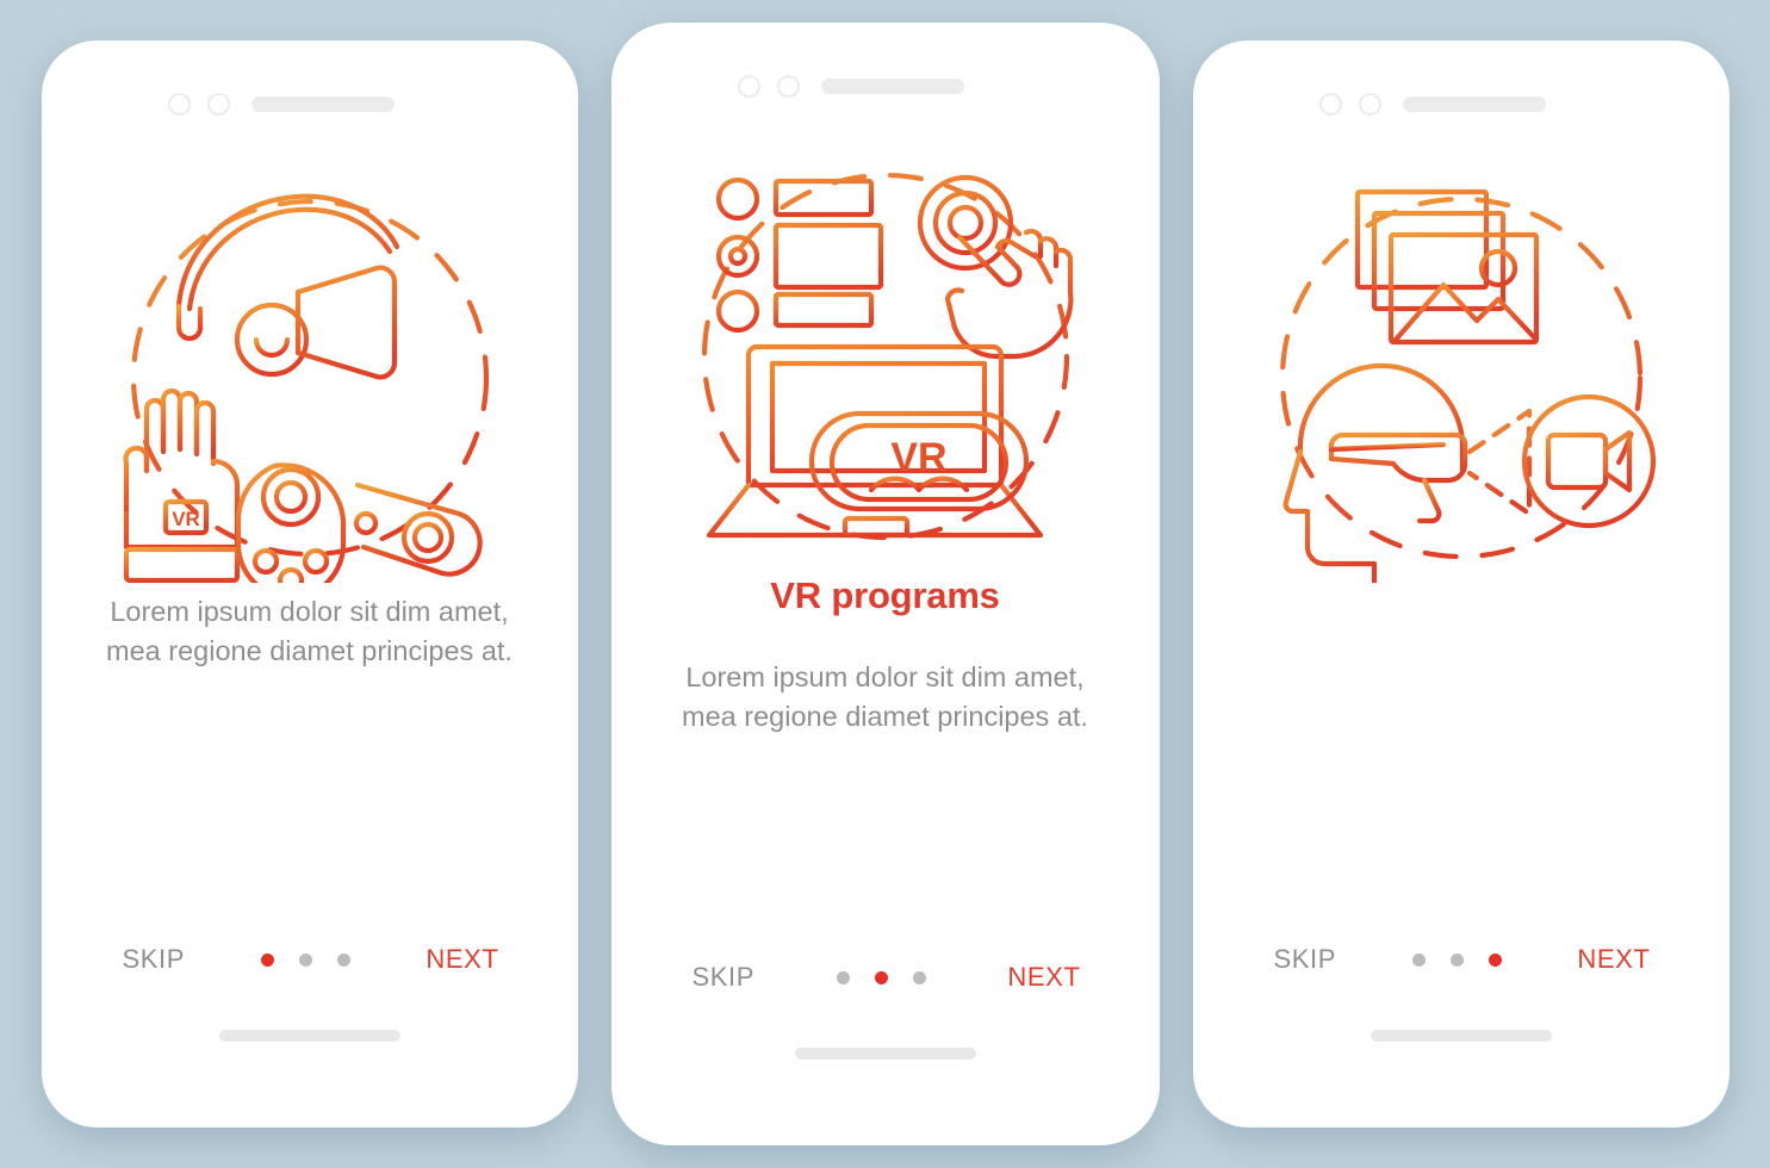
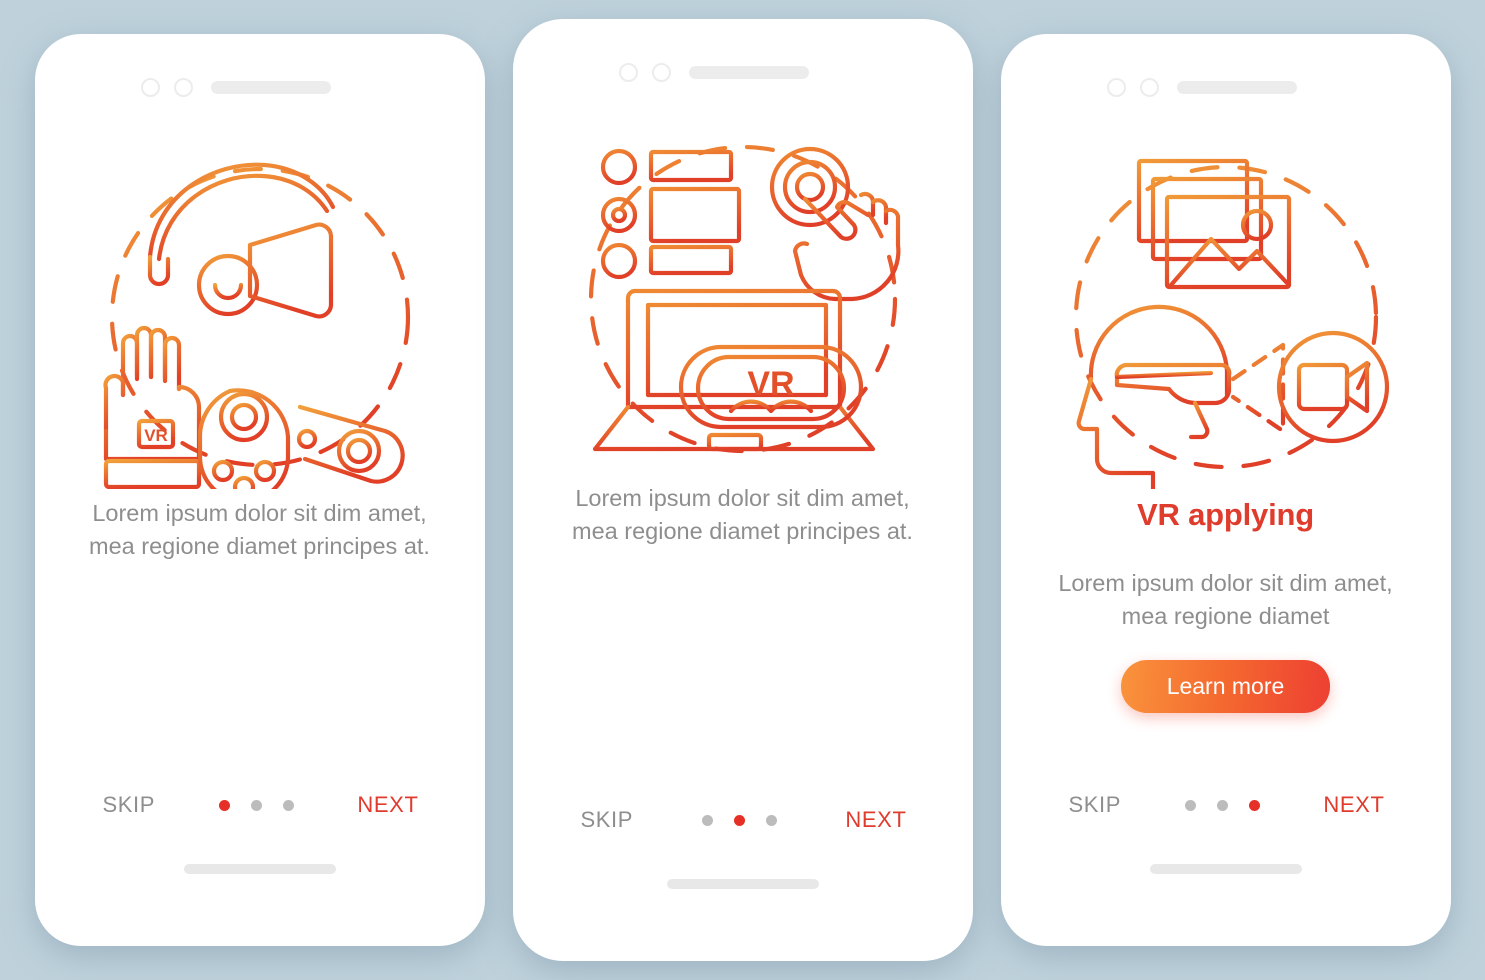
  VR
  Lorem ipsum dolor sit dim amet, mea regione diamet principes at.
  SKIP
  NEXT
  VR
- VR programs
  Lorem ipsum dolor sit dim amet, mea regione diamet principes at.
  SKIP
  NEXT
+ VR applying
+ Lorem ipsum dolor sit dim amet, mea regione diamet
+ Learn more
  SKIP
  NEXT
